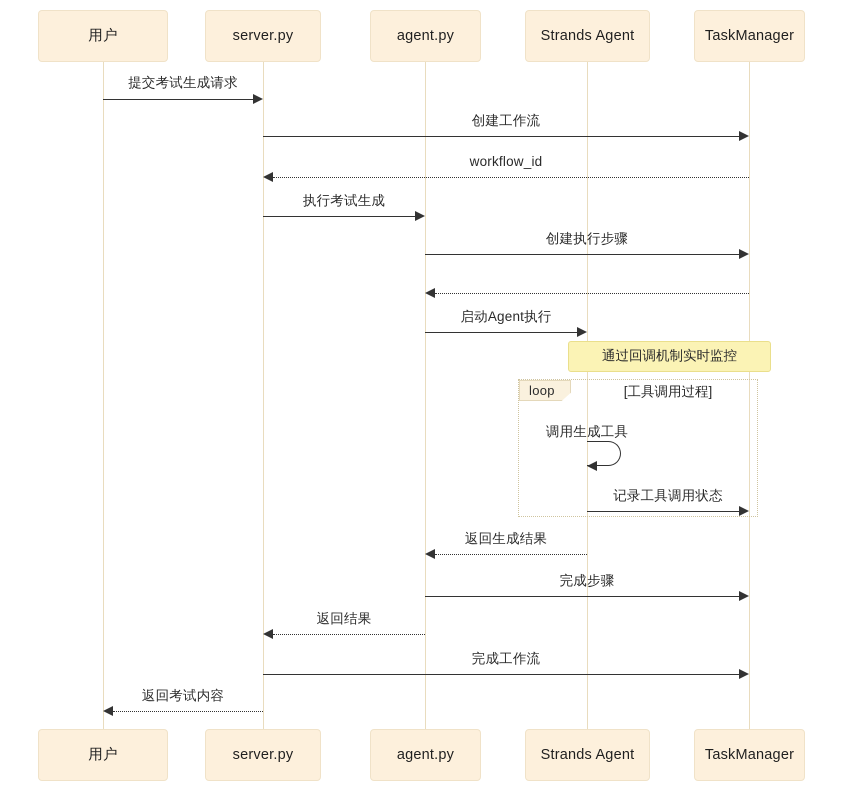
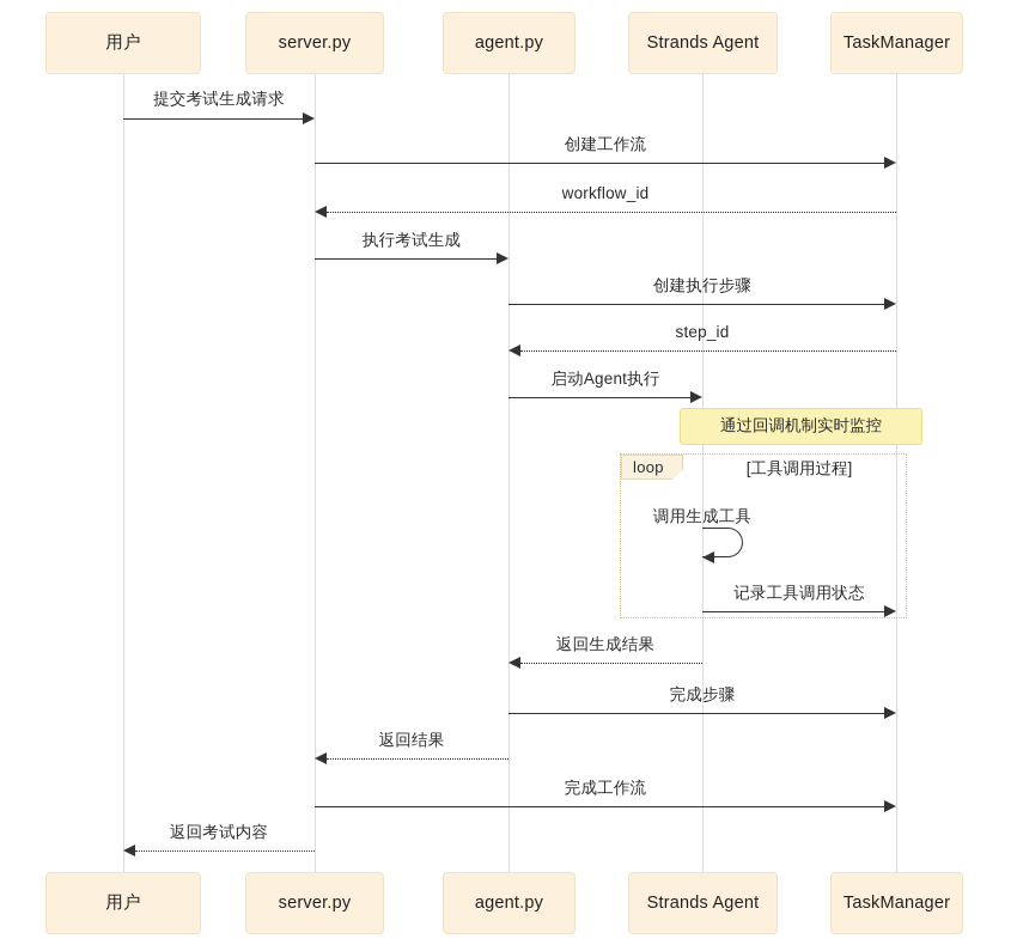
  用户
  server.py
  agent.py
  Strands Agent
  TaskManager
  提交考试生成请求
  创建工作流
  workflow_id
  执行考试生成
  创建执行步骤
+ step_id
  启动Agent执行
  通过回调机制实时监控
  loop
  [工具调用过程]
  调用生成工具
  记录工具调用状态
  返回生成结果
  完成步骤
  返回结果
  完成工作流
  返回考试内容
  用户
  server.py
  agent.py
  Strands Agent
  TaskManager
